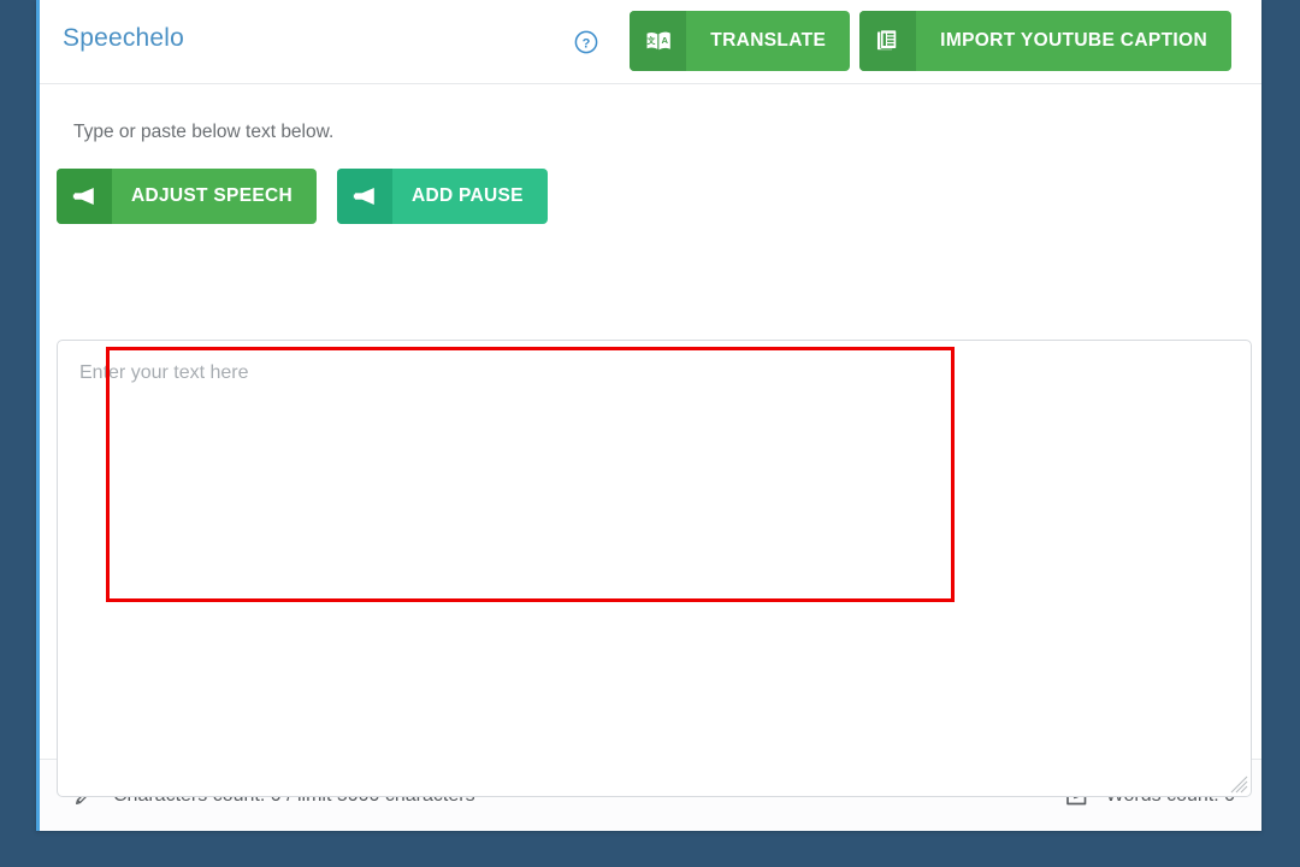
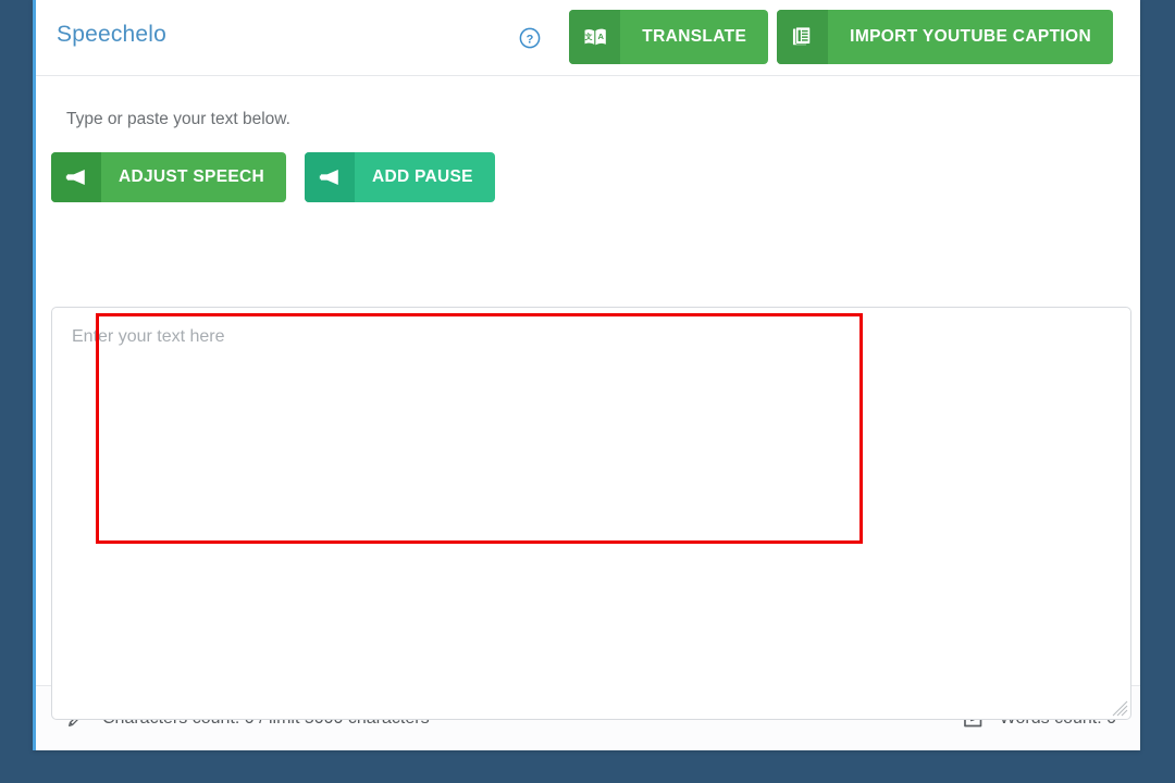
  Speechelo
  ?
  A
  TRANSLATE
  IMPORT YOUTUBE CAPTION
- Type or paste below text below.
+ Type or paste your text below.
  ADJUST SPEECH
  ADD PAUSE
  Enter your text here
